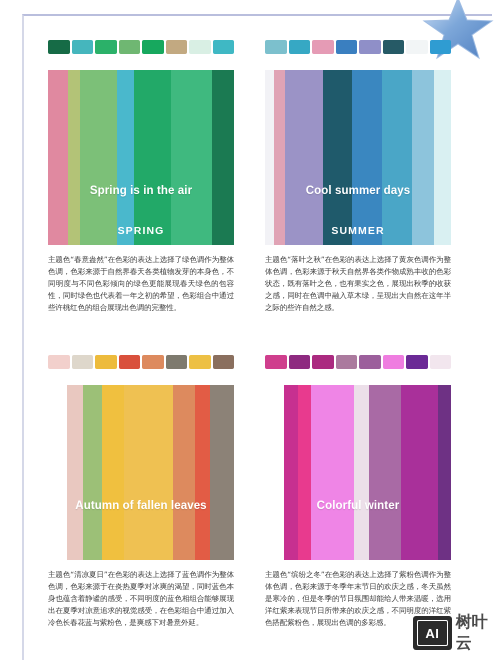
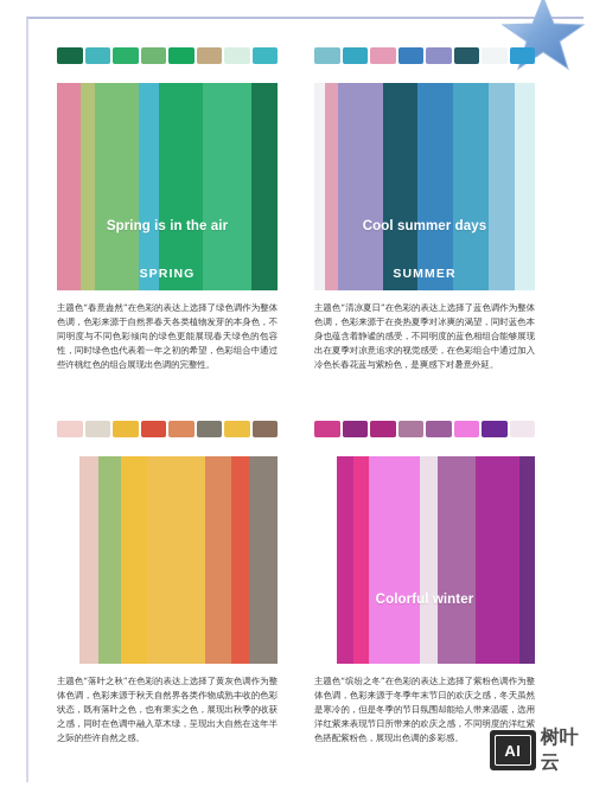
  Spring is in the air
  SPRING
  主题色“春意盎然”在色彩的表达上选择了绿色调作为整体色调，色彩来源于自然界春天各类植物发芽的本身色，不同明度与不同色彩倾向的绿色更能展现春天绿色的包容性，同时绿色也代表着一年之初的希望，色彩组合中通过些许桃红色的组合展现出色调的完整性。
  Cool summer days
  SUMMER
- 主题色“落叶之秋”在色彩的表达上选择了黄灰色调作为整体色调，色彩来源于秋天自然界各类作物成熟丰收的色彩状态，既有落叶之色，也有果实之色，展现出秋季的收获之感，同时在色调中融入草木绿，呈现出大自然在这年半之际的些许自然之感。
+ 主题色“清凉夏日”在色彩的表达上选择了蓝色调作为整体色调，色彩来源于在炎热夏季对冰爽的渴望，同时蓝色本身也蕴含着静谧的感受，不同明度的蓝色相组合能够展现出在夏季对凉意追求的视觉感受，在色彩组合中通过加入冷色长春花蓝与紫粉色，是爽感下对暑意外延。
- Autumn of fallen leaves
- 主题色“清凉夏日”在色彩的表达上选择了蓝色调作为整体色调，色彩来源于在炎热夏季对冰爽的渴望，同时蓝色本身也蕴含着静谧的感受，不同明度的蓝色相组合能够展现出在夏季对凉意追求的视觉感受，在色彩组合中通过加入冷色长春花蓝与紫粉色，是爽感下对暑意外延。
+ 主题色“落叶之秋”在色彩的表达上选择了黄灰色调作为整体色调，色彩来源于秋天自然界各类作物成熟丰收的色彩状态，既有落叶之色，也有果实之色，展现出秋季的收获之感，同时在色调中融入草木绿，呈现出大自然在这年半之际的些许自然之感。
  Colorful winter
  主题色“缤纷之冬”在色彩的表达上选择了紫粉色调作为整体色调，色彩来源于冬季年末节日的欢庆之感，冬天虽然是寒冷的，但是冬季的节日氛围却能给人带来温暖，选用洋红紫来表现节日所带来的欢庆之感，不同明度的洋红紫色搭配紫粉色，展现出色调的多彩感。
  AI
  树叶云
